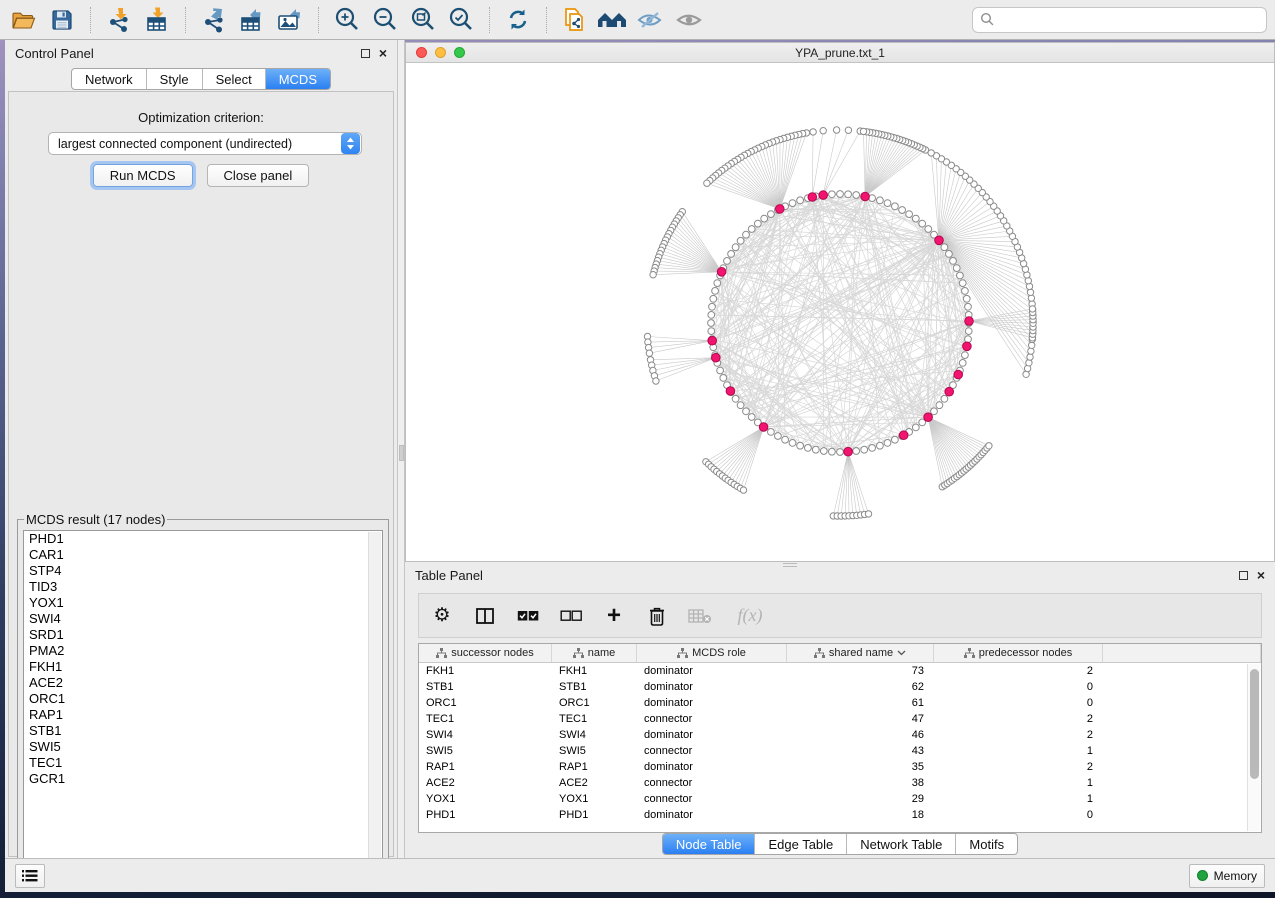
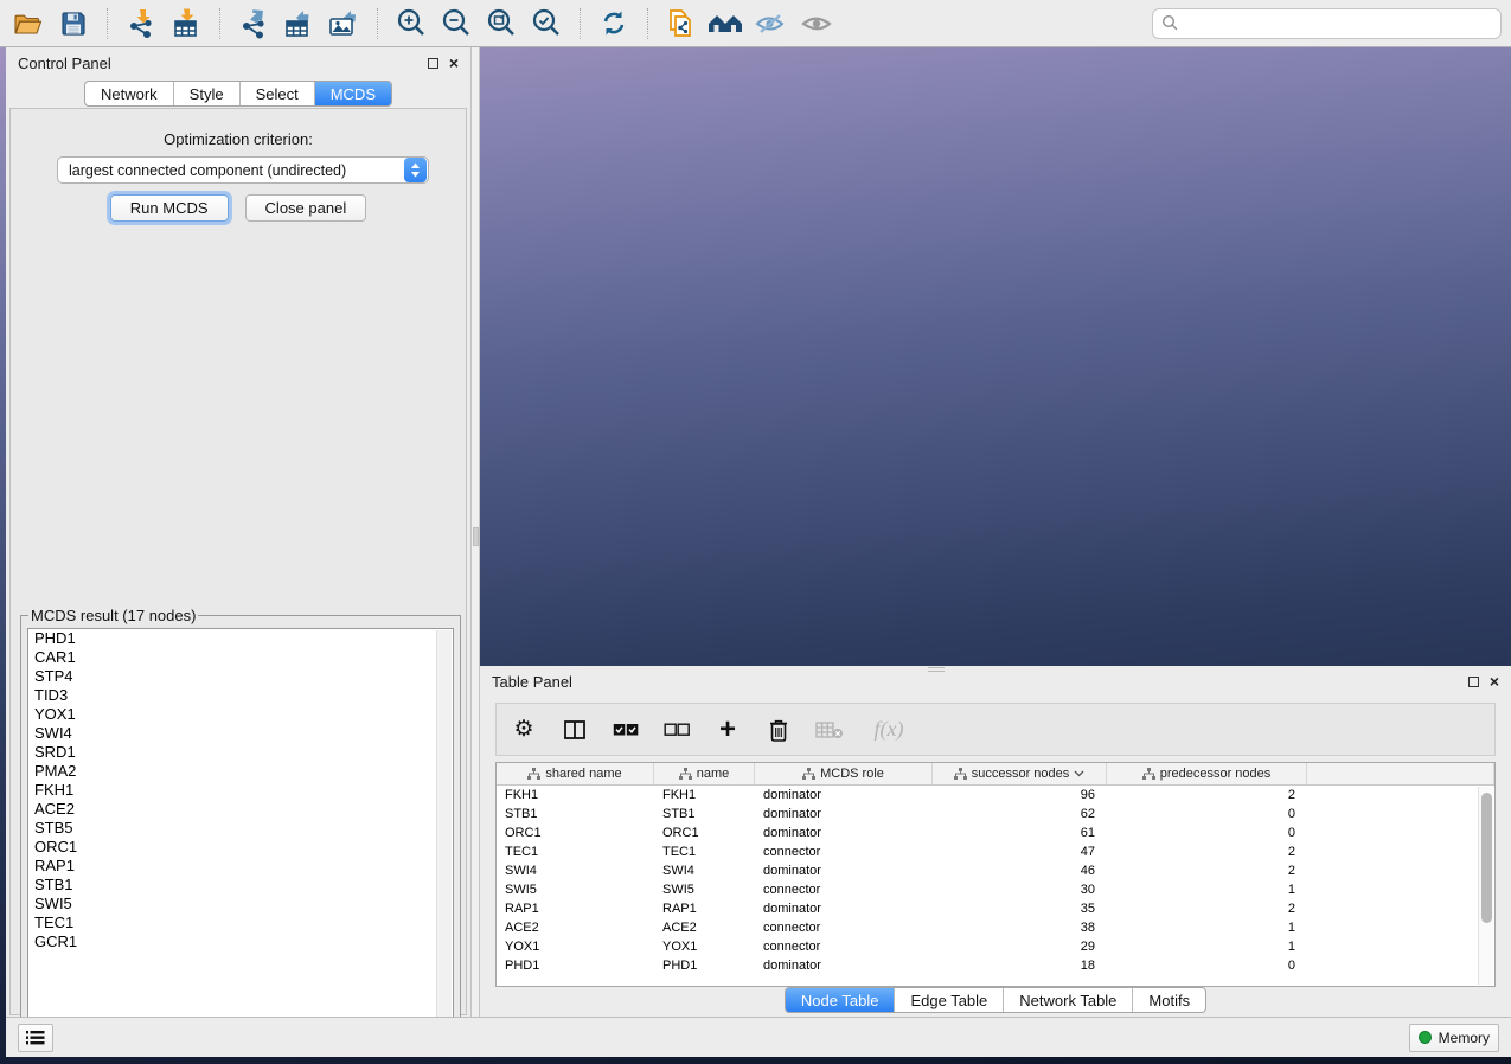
  Control Panel
  ×
  Network
  Style
  Select
  MCDS
  Optimization criterion:
  largest connected component (undirected)
  Run MCDS
  Close panel
  MCDS result (17 nodes)
  PHD1
  CAR1
  STP4
  TID3
  YOX1
  SWI4
  SRD1
  PMA2
  FKH1
  ACE2
+ STB5
  ORC1
  RAP1
  STB1
  SWI5
  TEC1
  GCR1
- YPA_prune.txt_1
  Table Panel
  ×
  ⚙
  +
  f(x)
- successor nodes
+ shared name
  name
  MCDS role
- shared name
+ successor nodes
  predecessor nodes
  FKH1
  FKH1
  dominator
- 73
+ 96
  2
  STB1
  STB1
  dominator
  62
  0
  ORC1
  ORC1
  dominator
  61
  0
  TEC1
  TEC1
  connector
  47
  2
  SWI4
  SWI4
  dominator
  46
  2
  SWI5
  SWI5
  connector
- 43
+ 30
  1
  RAP1
  RAP1
  dominator
  35
  2
  ACE2
  ACE2
  connector
  38
  1
  YOX1
  YOX1
  connector
  29
  1
  PHD1
  PHD1
  dominator
  18
  0
  Node Table
  Edge Table
  Network Table
  Motifs
  Memory
